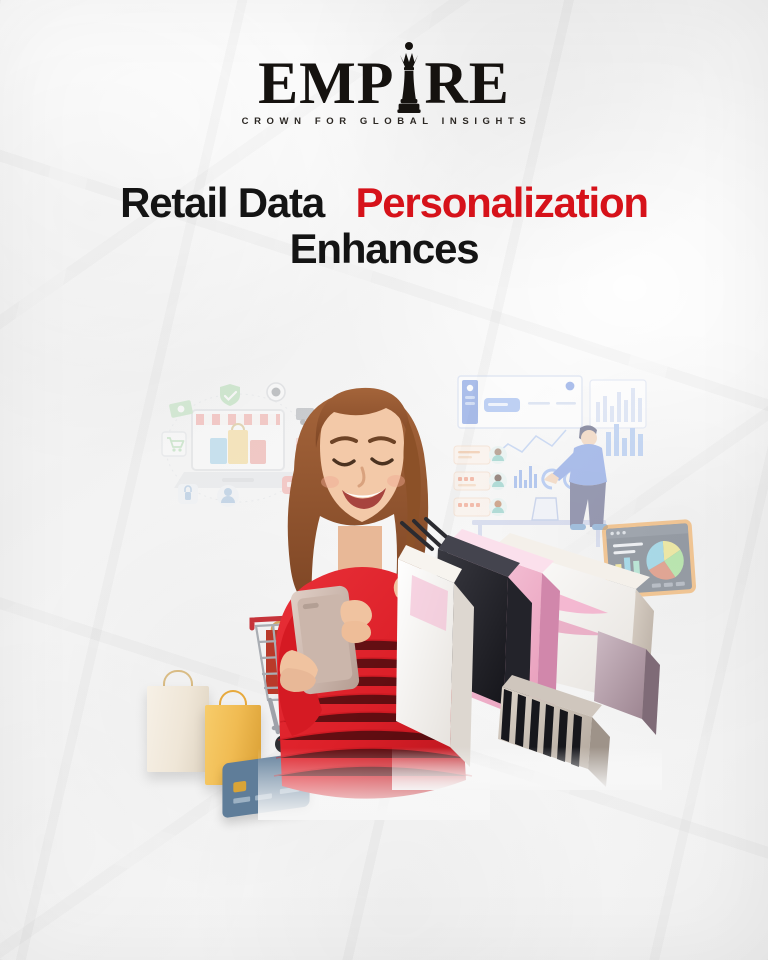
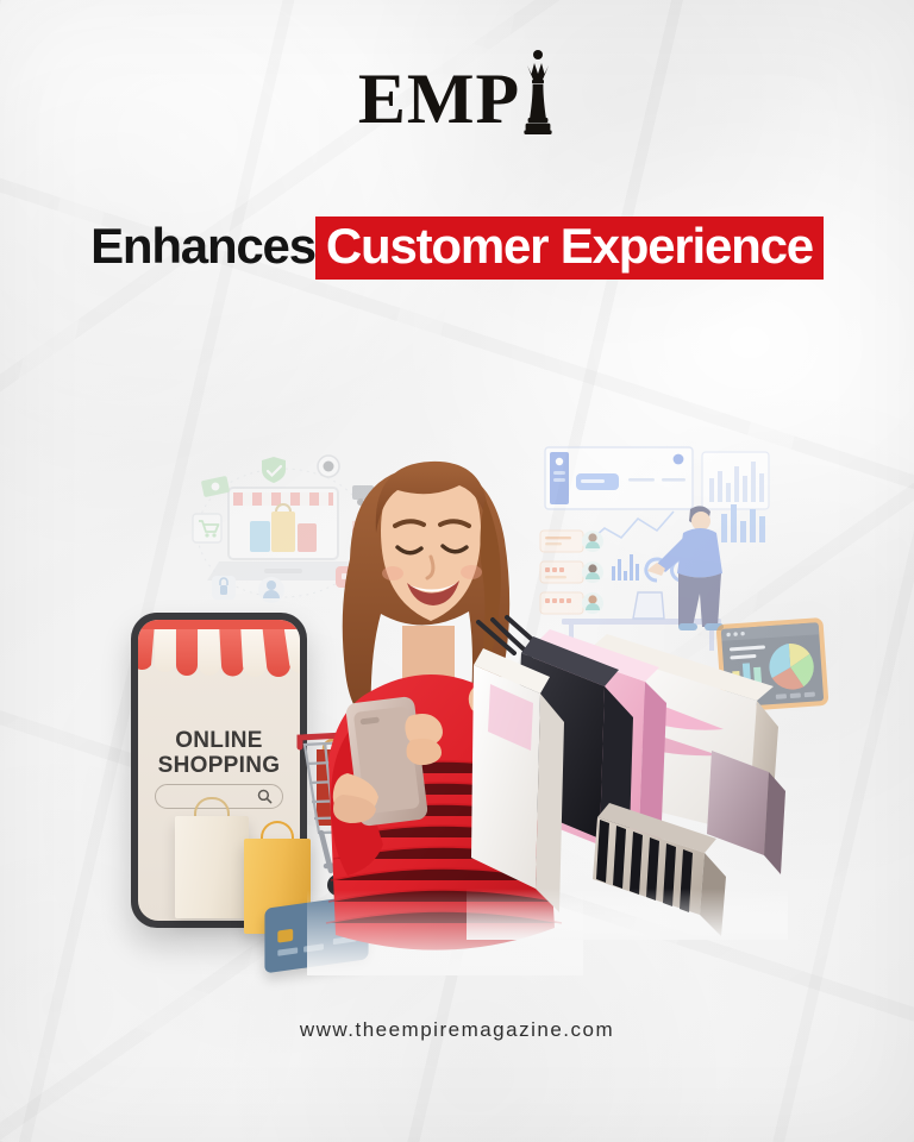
  EMP
- RE
- CROWN FOR GLOBAL INSIGHTS
- Retail Data Personalization
  Enhances
+ Customer Experience
+ ONLINE
+ SHOPPING
+ www.theempiremagazine.com
